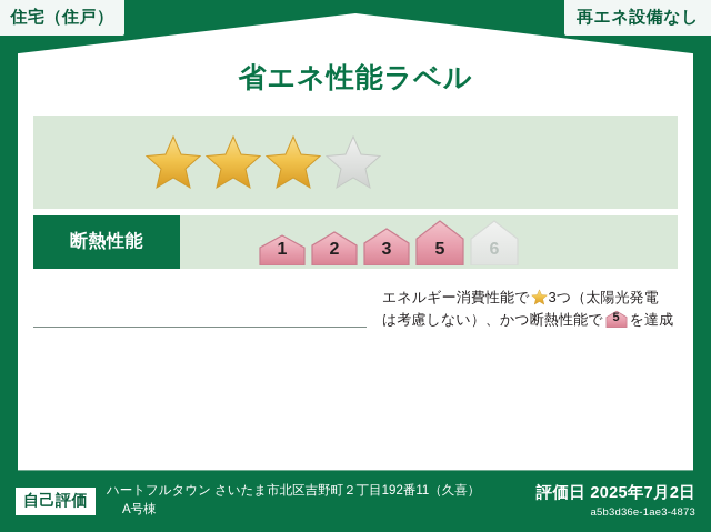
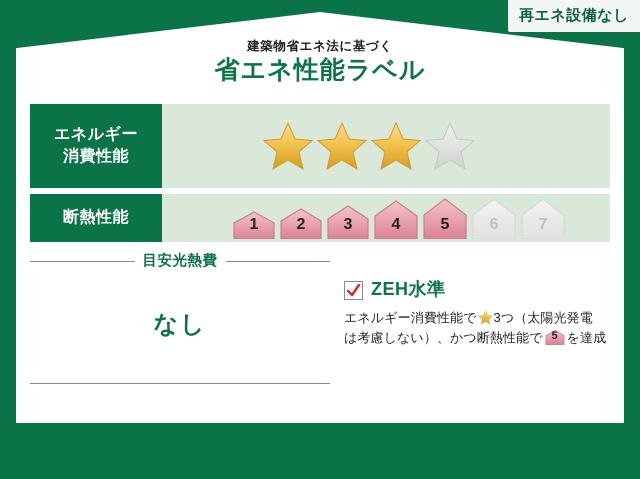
- 住宅（住戸）
  再エネ設備なし
+ 建築物省エネ法に基づく
  省エネ性能ラベル
+ エネルギー
+ 消費性能
  断熱性能
  1
  2
  3
+ 4
  5
  6
+ 7
+ 目安光熱費
+ なし
+ ZEH水準
  エネルギー消費性能で 3つ（太陽光発電
  は考慮しない）、かつ断熱性能で
  5
  を達成
- 自己評価
- ハートフルタウン さいたま市北区吉野町２丁目192番11（久喜）
- A号棟
- 評価日 2025年7月2日
- a5b3d36e-1ae3-4873
